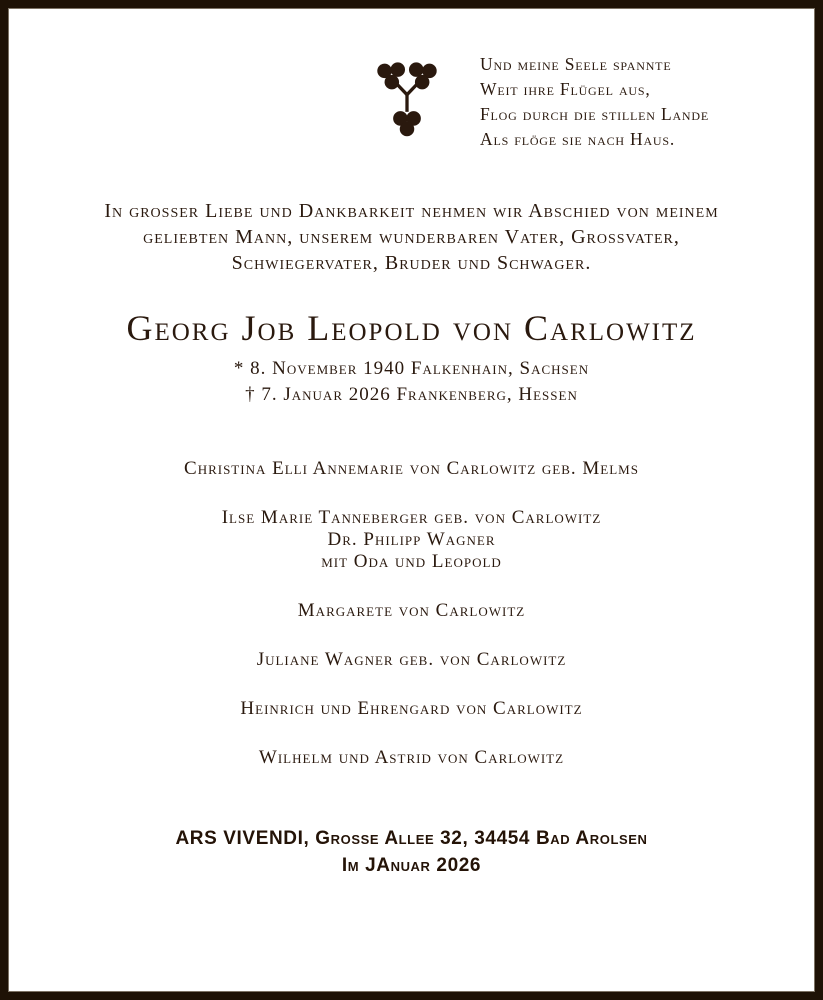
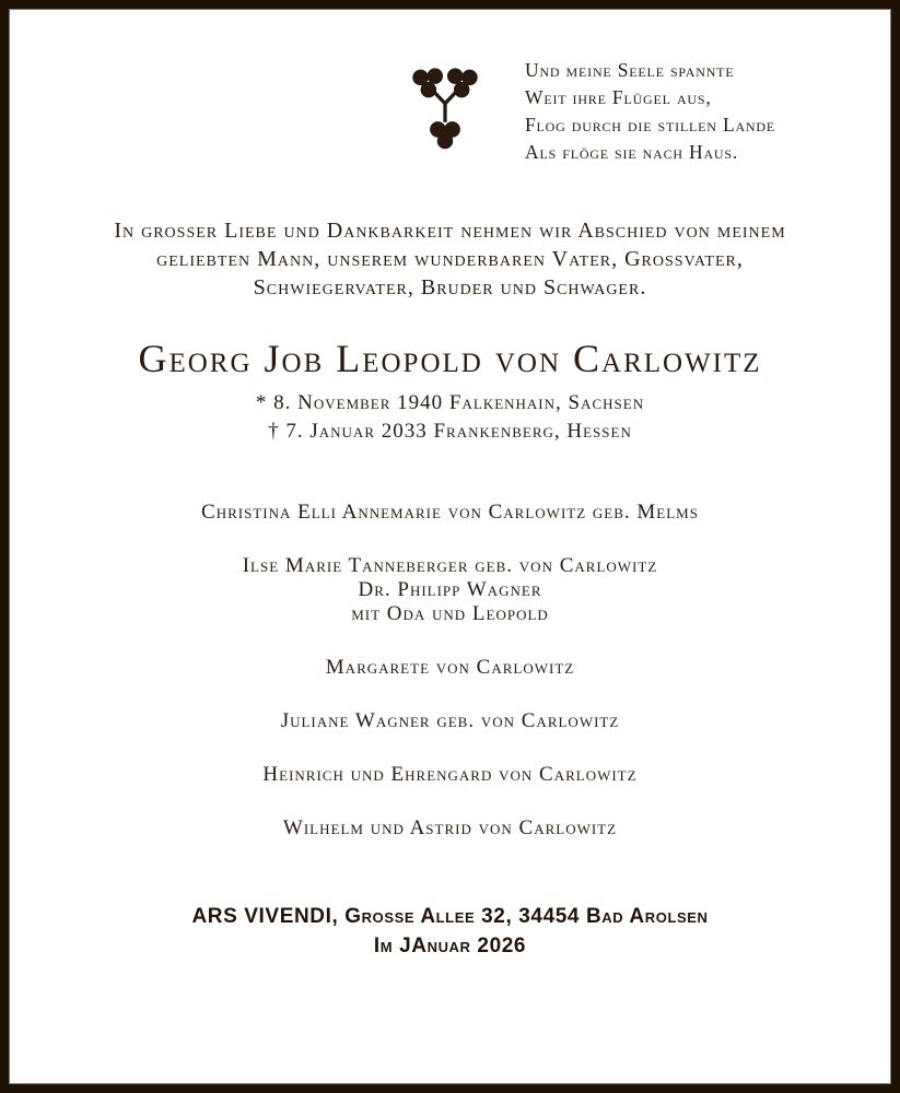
  Und meine Seele spannte
  Weit ihre Flügel aus,
  Flog durch die stillen Lande
  Als flöge sie nach Haus.
  In grosser Liebe und Dankbarkeit nehmen wir Abschied von meinem geliebten Mann, unserem wunderbaren Vater, Grossvater, Schwiegervater, Bruder und Schwager.
  Georg Job Leopold von Carlowitz
  * 8. November 1940 Falkenhain, Sachsen
- † 7. Januar 2026 Frankenberg, Hessen
+ † 7. Januar 2033 Frankenberg, Hessen
  Christina Elli Annemarie von Carlowitz geb. Melms
  Ilse Marie Tanneberger geb. von Carlowitz
  Dr. Philipp Wagner
  mit Oda und Leopold
  Margarete von Carlowitz
  Juliane Wagner geb. von Carlowitz
  Heinrich und Ehrengard von Carlowitz
  Wilhelm und Astrid von Carlowitz
  ARS VIVENDI, Grosse Allee 32, 34454 Bad Arolsen
  Im JAnuar 2026
